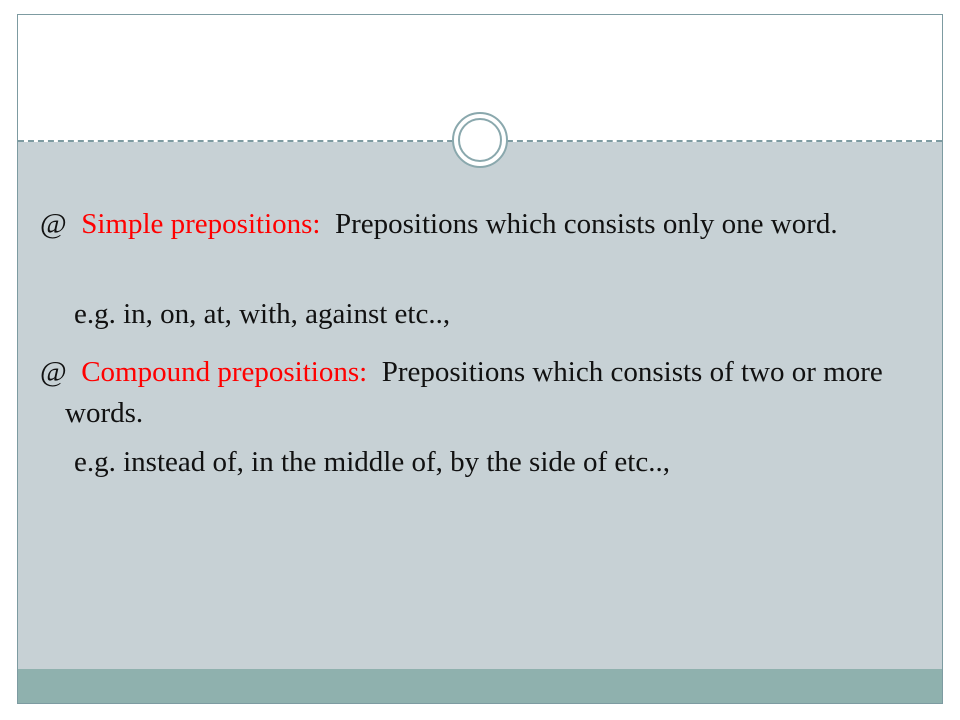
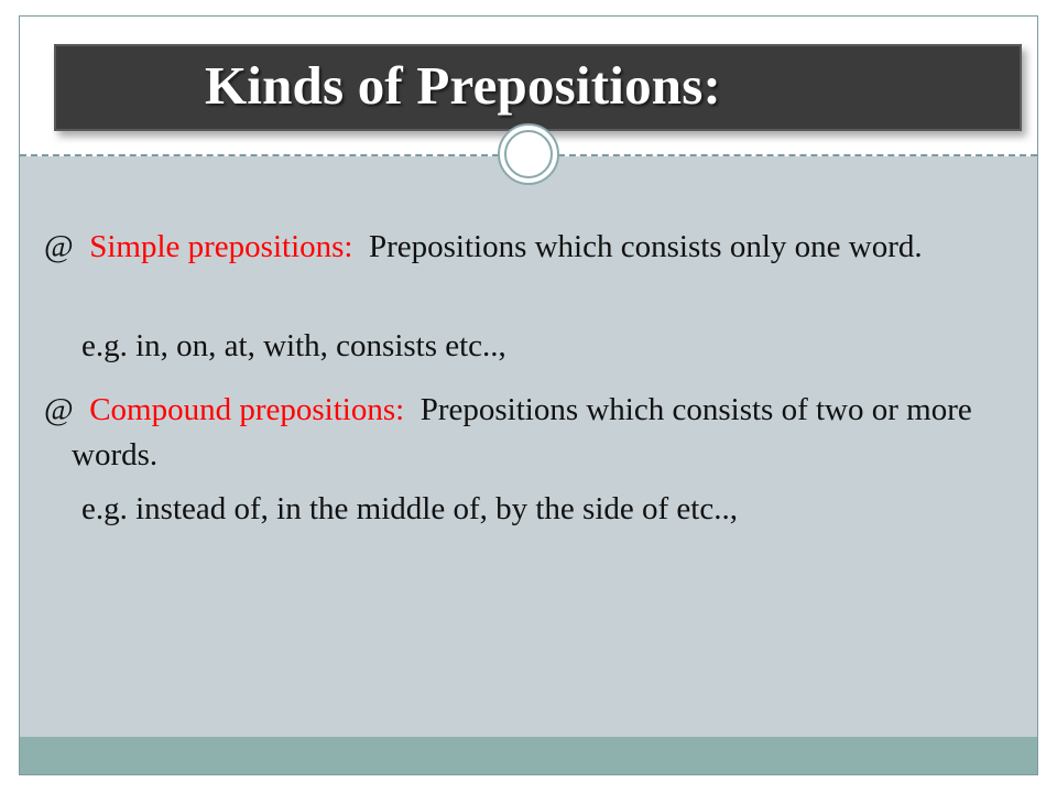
+ Kinds of Prepositions:
  @ Simple prepositions: Prepositions which consists only one word.
- e.g. in, on, at, with, against etc..,
+ e.g. in, on, at, with, consists etc..,
  @ Compound prepositions: Prepositions which consists of two or more words.
  e.g. instead of, in the middle of, by the side of etc..,
